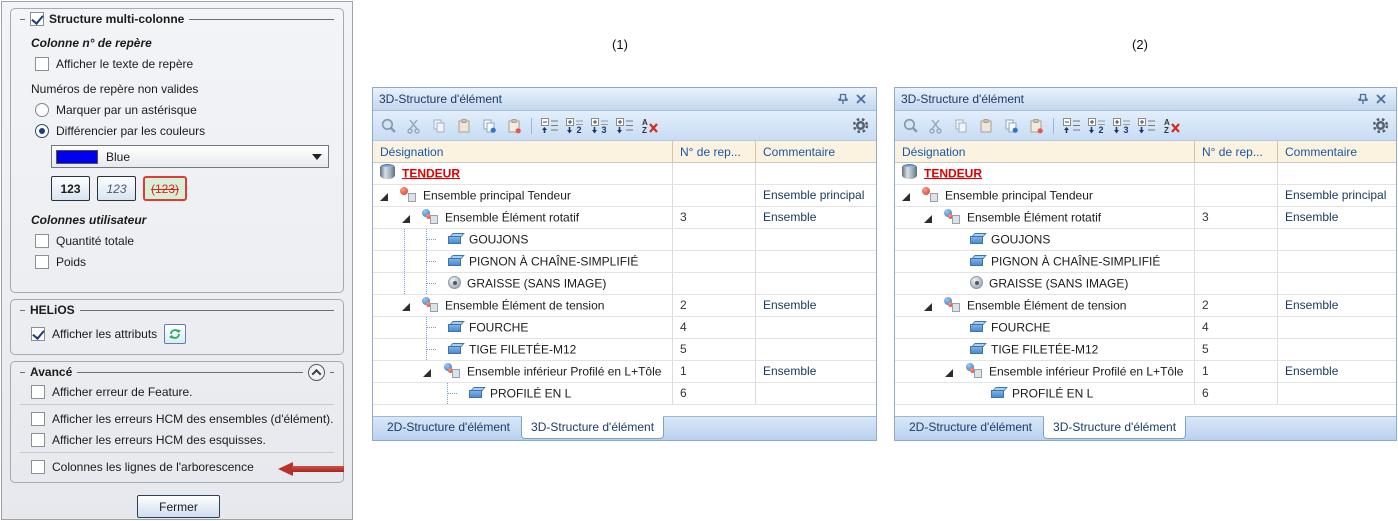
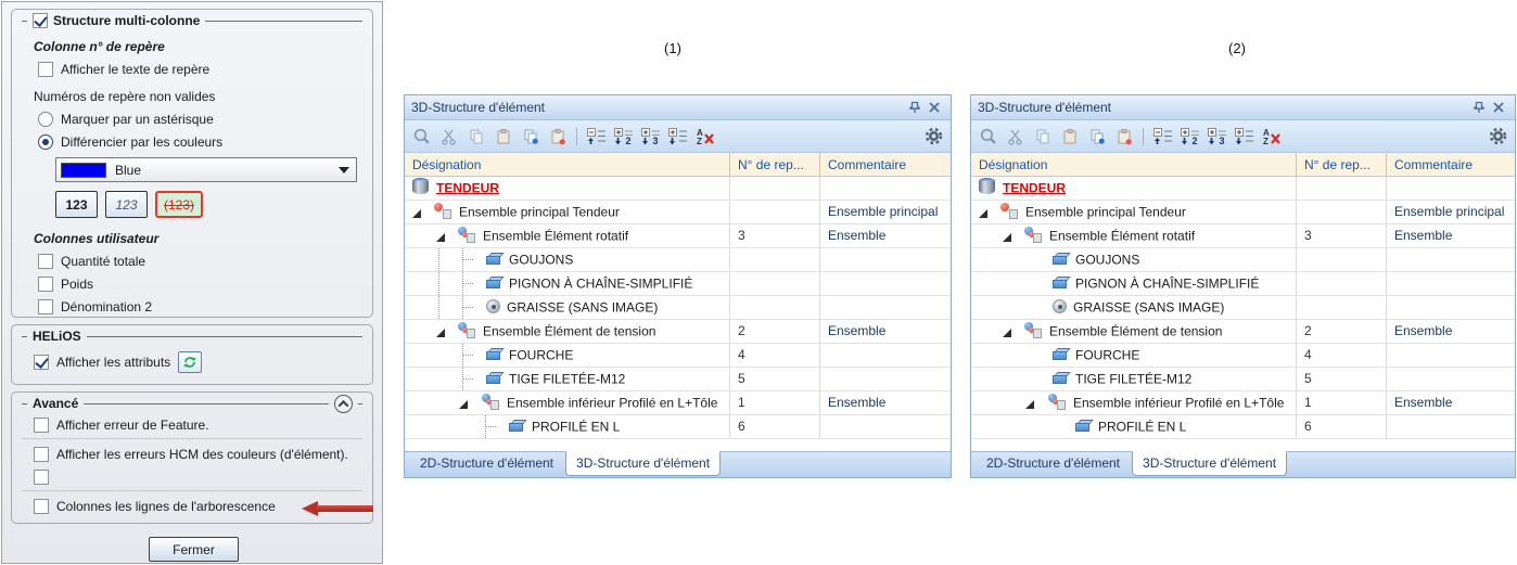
  Structure multi-colonne
  Colonne n° de repère
  Afficher le texte de repère
  Numéros de repère non valides
  Marquer par un astérisque
  Différencier par les couleurs
  Blue
  123
  123
  (123)
  Colonnes utilisateur
  Quantité totale
  Poids
+ Dénomination 2
  HELiOS
  Afficher les attributs
  Avancé
  Afficher erreur de Feature.
- Afficher les erreurs HCM des ensembles (d'élément).
+ Afficher les erreurs HCM des couleurs (d'élément).
- Afficher les erreurs HCM des esquisses.
  Colonnes les lignes de l'arborescence
  Fermer
  (1)
  (2)
  3D-Structure d'élément
  2
  3
  A
  Z
  Désignation
  N° de rep...
  Commentaire
  TENDEUR
  Ensemble principal Tendeur
  Ensemble principal
  Ensemble Élément rotatif
  3
  Ensemble
  GOUJONS
  PIGNON À CHAÎNE-SIMPLIFIÉ
  GRAISSE (SANS IMAGE)
  Ensemble Élément de tension
  2
  Ensemble
  FOURCHE
  4
  TIGE FILETÉE-M12
  5
  Ensemble inférieur Profilé en L+Tôle
  1
  Ensemble
  PROFILÉ EN L
  6
  2D-Structure d'élément
  3D-Structure d'élément
  3D-Structure d'élément
  2
  3
  A
  Z
  Désignation
  N° de rep...
  Commentaire
  TENDEUR
  Ensemble principal Tendeur
  Ensemble principal
  Ensemble Élément rotatif
  3
  Ensemble
  GOUJONS
  PIGNON À CHAÎNE-SIMPLIFIÉ
  GRAISSE (SANS IMAGE)
  Ensemble Élément de tension
  2
  Ensemble
  FOURCHE
  4
  TIGE FILETÉE-M12
  5
  Ensemble inférieur Profilé en L+Tôle
  1
  Ensemble
  PROFILÉ EN L
  6
  2D-Structure d'élément
  3D-Structure d'élément
